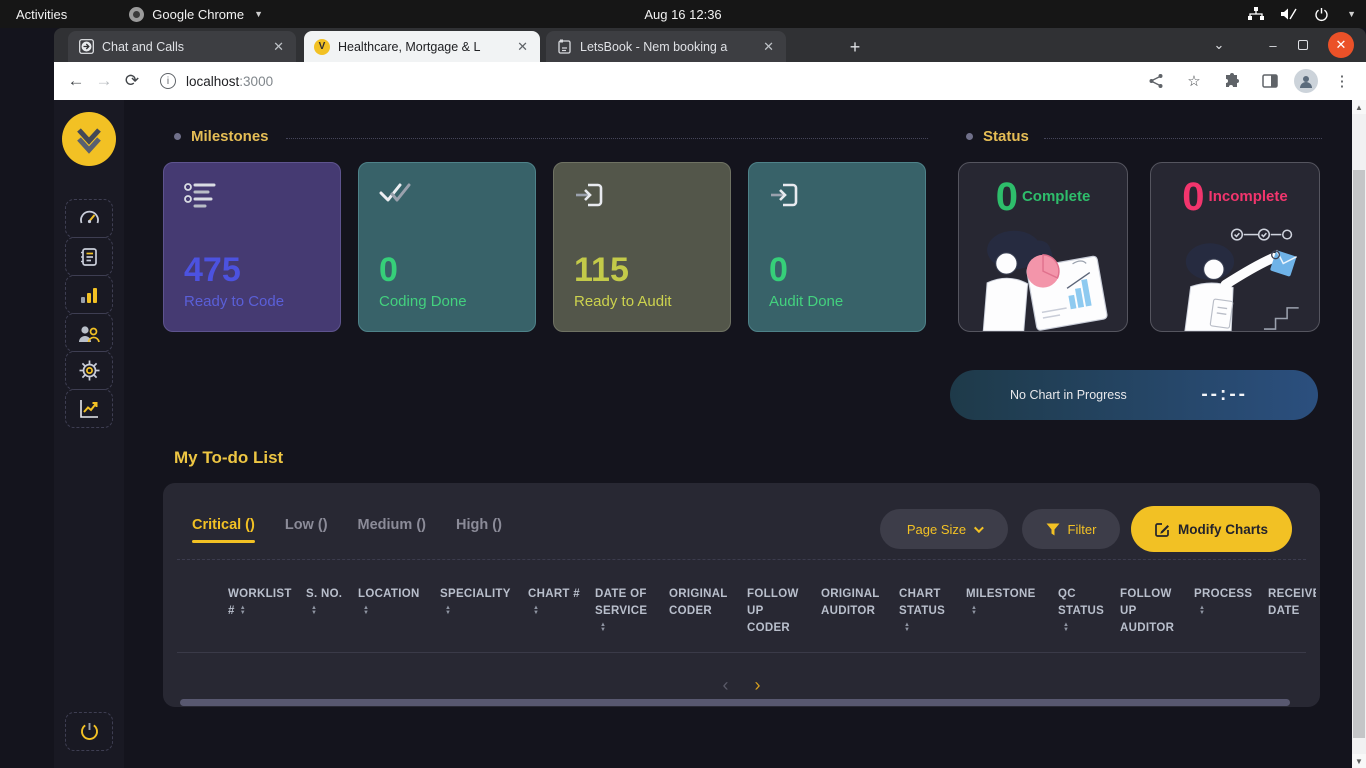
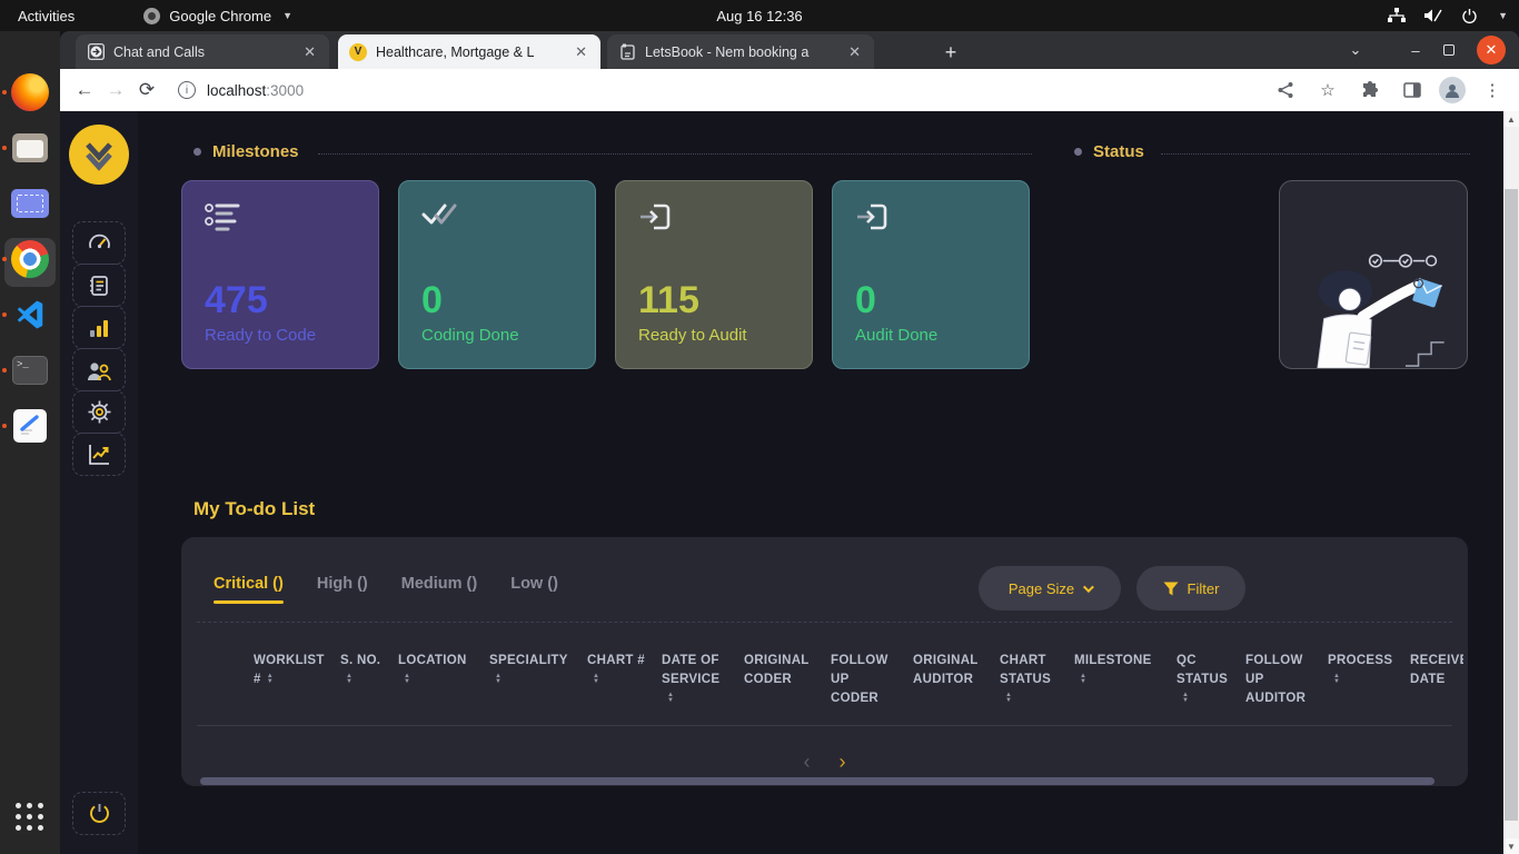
  Activities
  Google Chrome
  ▼
  Aug 16 12:36
  ▼
+ >_
  Chat and Calls
  ✕
  V
  Healthcare, Mortgage & L
  ✕
  LetsBook - Nem booking a
  ✕
  +
  ⌄
  –
  ✕
  ←
  →
  ⟳
  i
  localhost
  :3000
  ☆
  ⋮
  Milestones
  Status
  475
  Ready to Code
  0
  Coding Done
  115
  Ready to Audit
  0
  Audit Done
- 0 Complete
- 0 Incomplete
- No Chart in Progress
- --:--
  My To-do List
  Critical ()
- Low ()
+ High ()
  Medium ()
- High ()
+ Low ()
  Page Size
  Filter
- Modify Charts
  WORKLIST #
  S. NO.
  LOCATION
  SPECIALITY
  CHART #
  DATE OF SERVICE
  ORIGINAL CODER
  FOLLOW UP CODER
  ORIGINAL AUDITOR
  CHART STATUS
  MILESTONE
  QC STATUS
  FOLLOW UP AUDITOR
  PROCESS
  RECEIV DATE
  ‹
  ›
  ▲
  ▼
